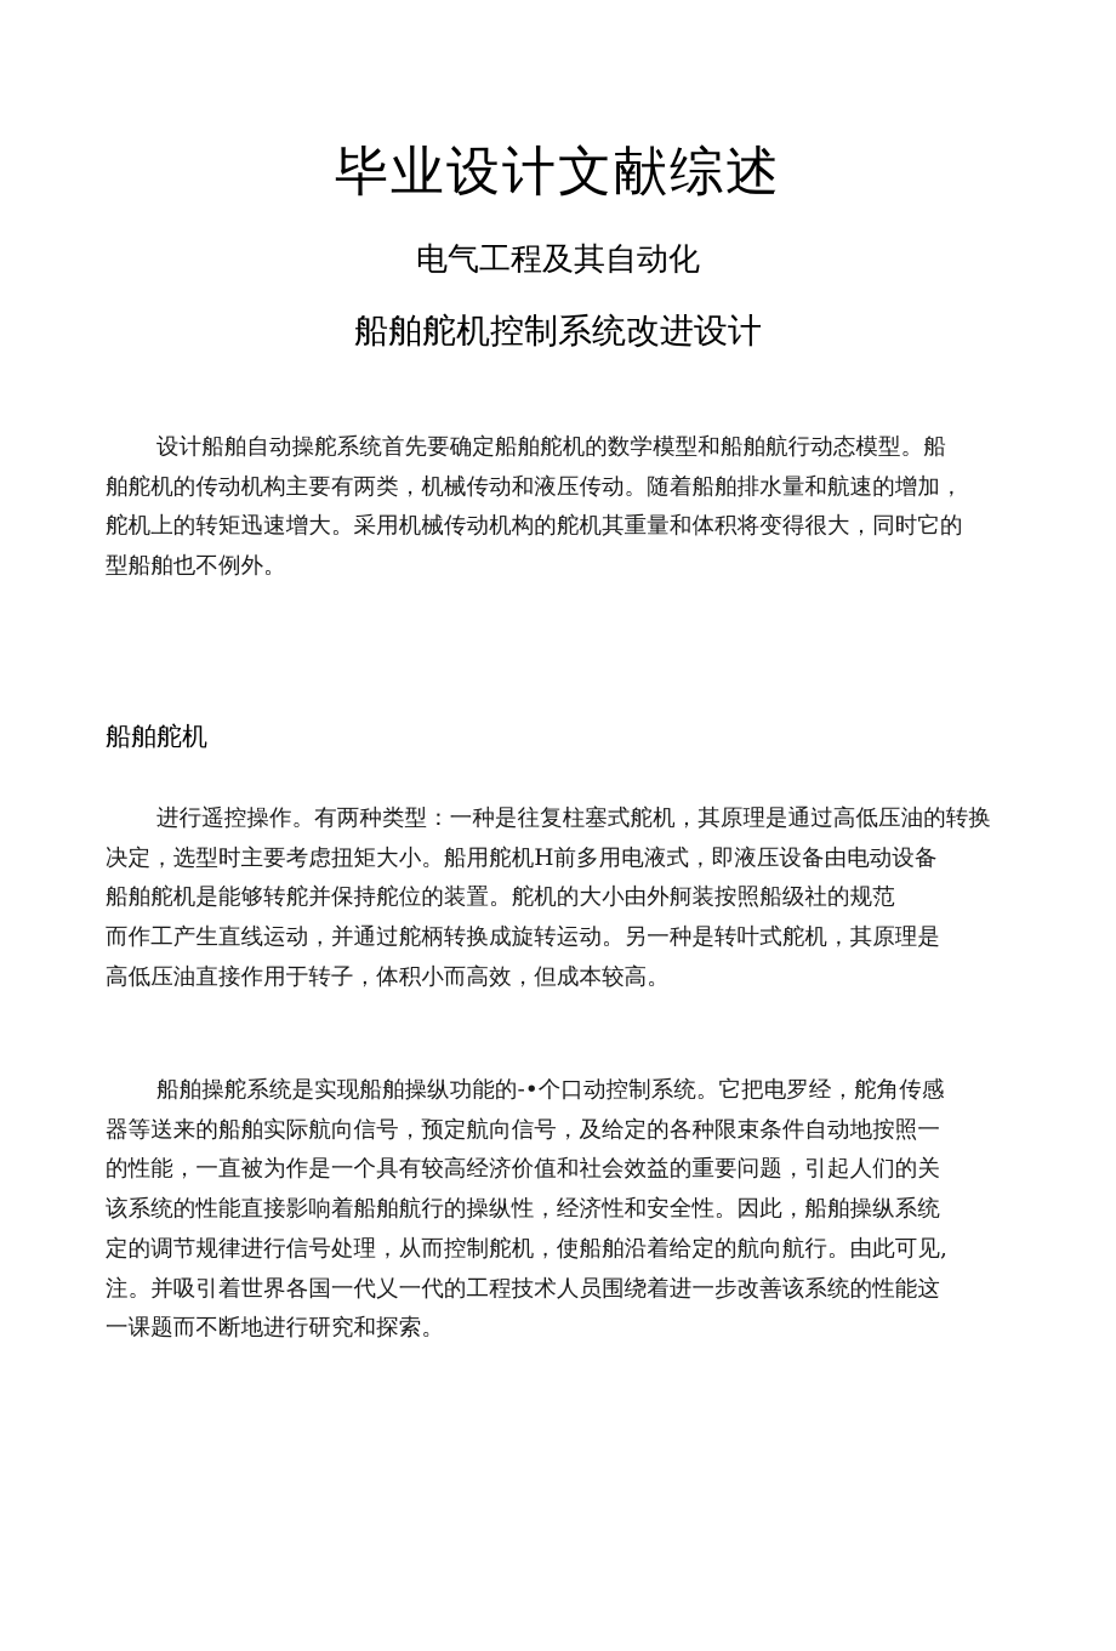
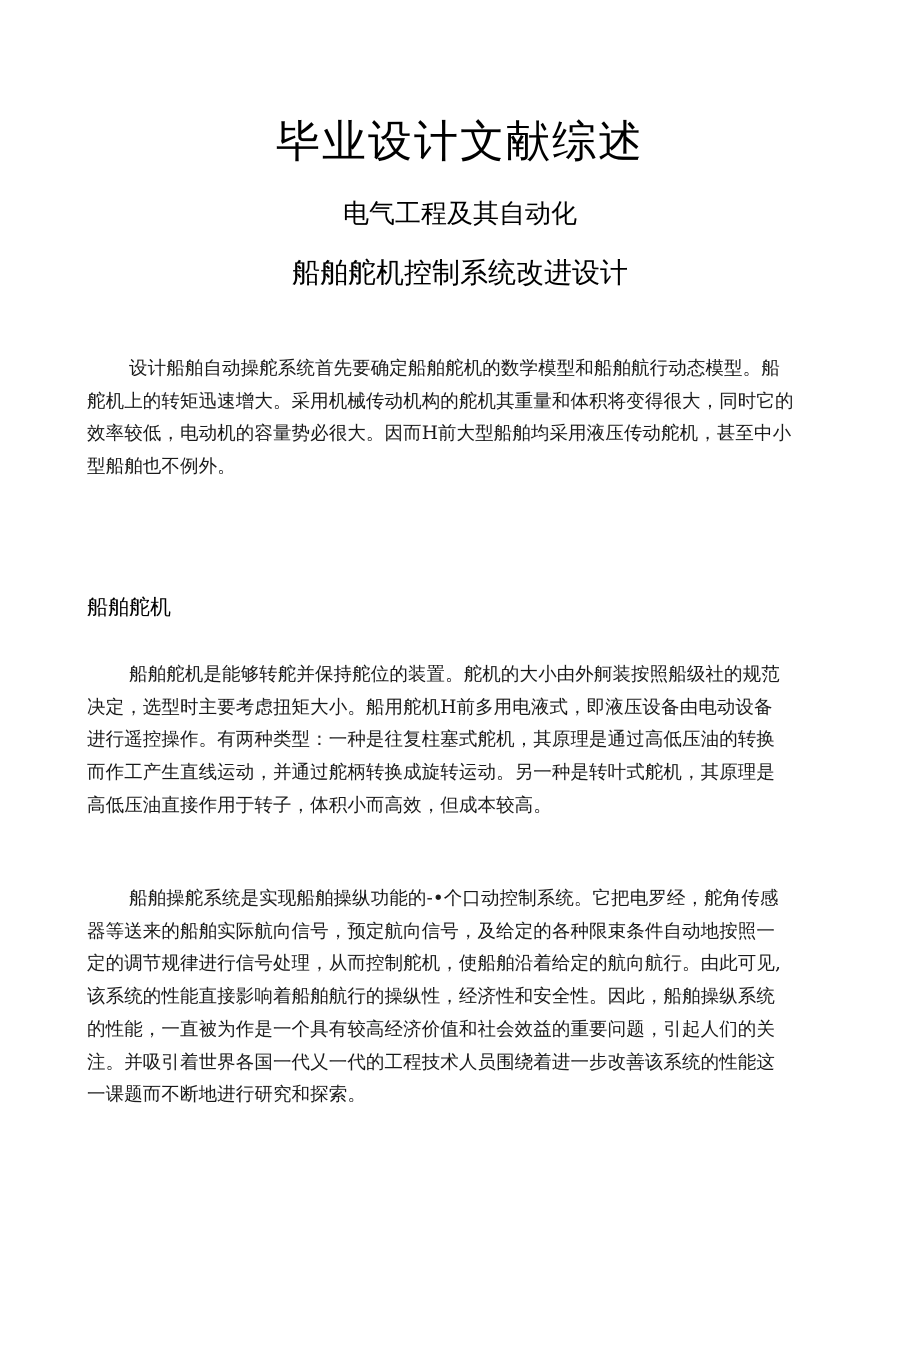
  毕业设计文献综述
  电气工程及其自动化
  船舶舵机控制系统改进设计
  设计船舶自动操舵系统首先要确定船舶舵机的数学模型和船舶航行动态模型。船
- 舶舵机的传动机构主要有两类，机械传动和液压传动。随着船舶排水量和航速的增加，
  舵机上的转矩迅速增大。采用机械传动机构的舵机其重量和体积将变得很大，同时它的
+ 效率较低，电动机的容量势必很大。因而H前大型船舶均采用液压传动舵机，甚至中小
  型船舶也不例外。
  船舶舵机
- 进行遥控操作。有两种类型：一种是往复柱塞式舵机，其原理是通过高低压油的转换
+ 船舶舵机是能够转舵并保持舵位的装置。舵机的大小由外舸装按照船级社的规范
  决定，选型时主要考虑扭矩大小。船用舵机H前多用电液式，即液压设备由电动设备
- 船舶舵机是能够转舵并保持舵位的装置。舵机的大小由外舸装按照船级社的规范
+ 进行遥控操作。有两种类型：一种是往复柱塞式舵机，其原理是通过高低压油的转换
  而作工产生直线运动，并通过舵柄转换成旋转运动。另一种是转叶式舵机，其原理是
  高低压油直接作用于转子，体积小而高效，但成本较高。
  船舶操舵系统是实现船舶操纵功能的-•个口动控制系统。它把电罗经，舵角传感
  器等送来的船舶实际航向信号，预定航向信号，及给定的各种限束条件自动地按照一
- 的性能，一直被为作是一个具有较高经济价值和社会效益的重要问题，引起人们的关
+ 定的调节规律进行信号处理，从而控制舵机，使船舶沿着给定的航向航行。由此可见,
  该系统的性能直接影响着船舶航行的操纵性，经济性和安全性。因此，船舶操纵系统
- 定的调节规律进行信号处理，从而控制舵机，使船舶沿着给定的航向航行。由此可见,
+ 的性能，一直被为作是一个具有较高经济价值和社会效益的重要问题，引起人们的关
  注。并吸引着世界各国一代乂一代的工程技术人员围绕着进一步改善该系统的性能这
  一课题而不断地进行研究和探索。
